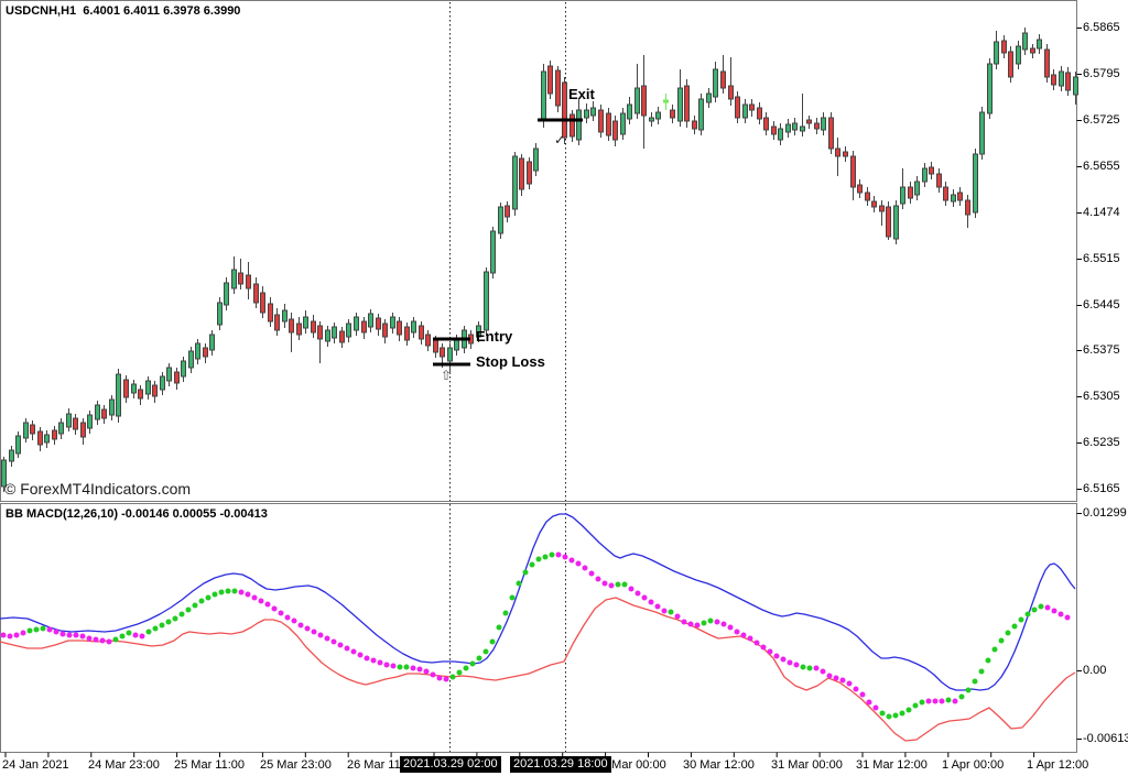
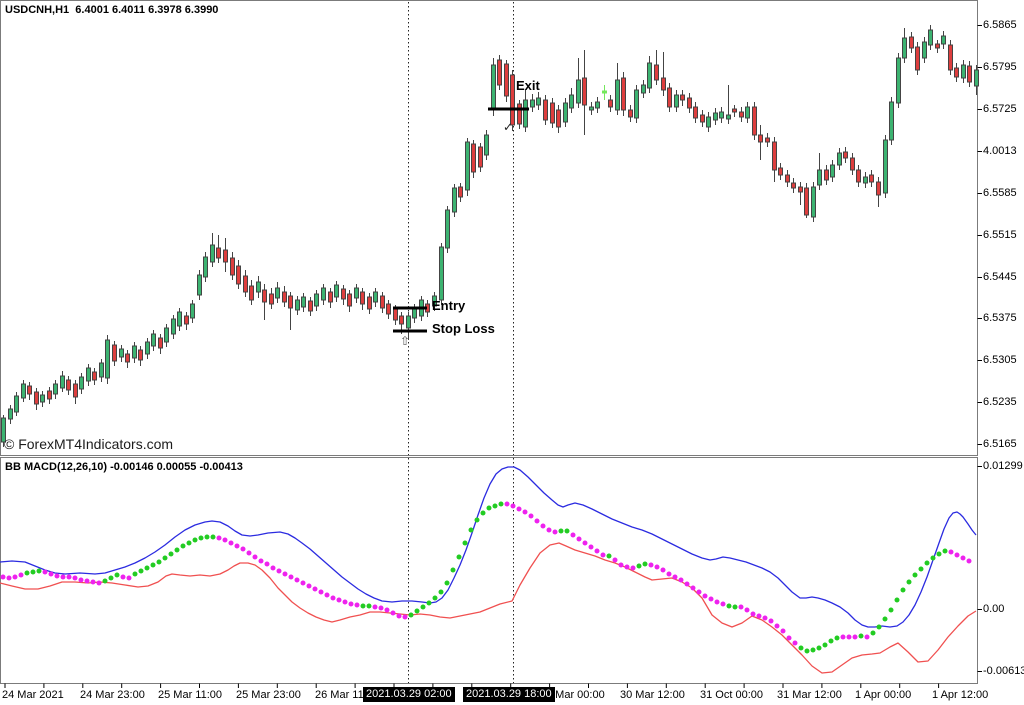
  USDCNH,H1 6.4001 6.4011 6.3978 6.3990
  © ForexMT4Indicators.com
  BB MACD(12,26,10) -0.00146 0.00055 -0.00413
  Entry
  Stop Loss
  Exit
  ⇧
  ✓
  6.5865
  6.5795
  6.5725
- 6.5655
+ 4.0013
- 4.1474
+ 6.5585
  6.5515
  6.5445
  6.5375
  6.5305
  6.5235
  6.5165
  0.01299
  0.00
  -0.00613
- 24 Jan 2021
+ 24 Mar 2021
  24 Mar 23:00
  25 Mar 11:00
  25 Mar 23:00
  26 Mar 11
  Mar 00:00
  30 Mar 12:00
- 31 Mar 00:00
+ 31 Oct 00:00
  31 Mar 12:00
  1 Apr 00:00
  1 Apr 12:00
  2021.03.29 02:00
  2021.03.29 18:00
